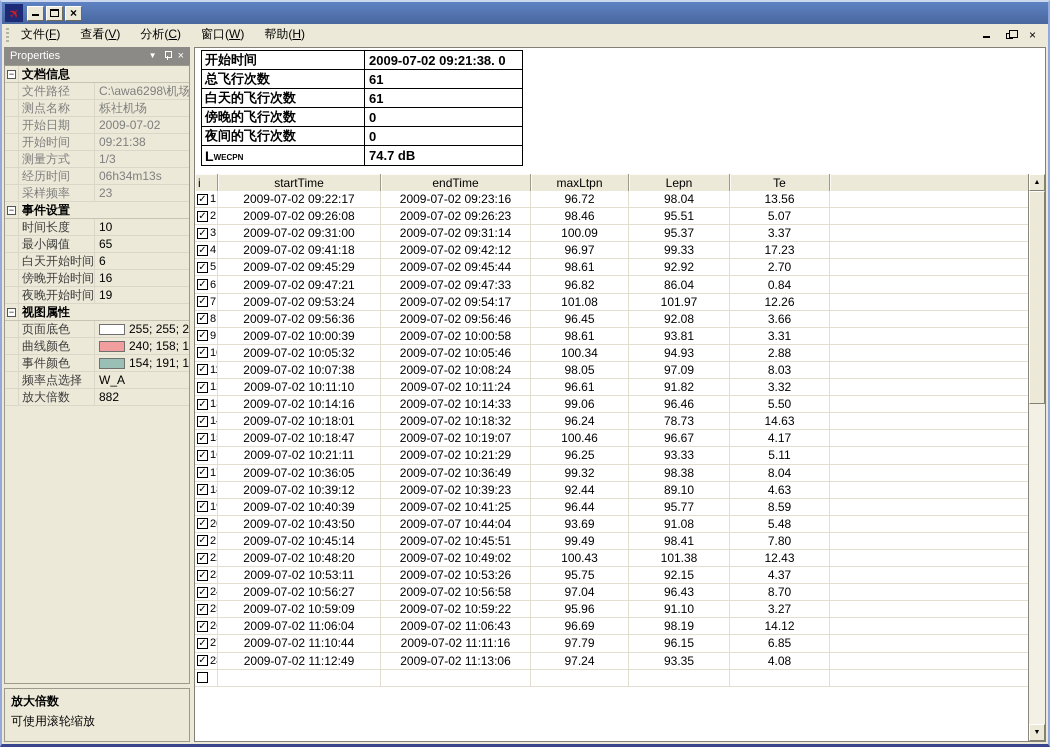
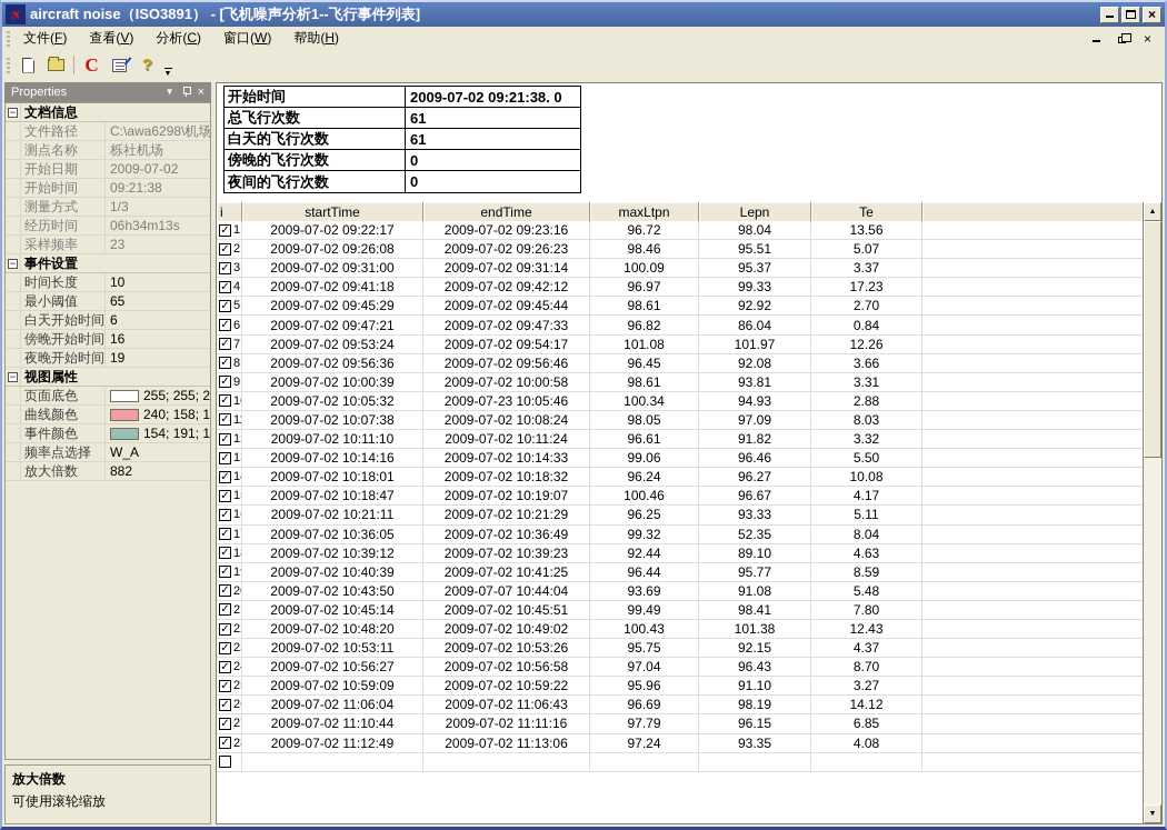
+ aircraft noise（ISO3891） - [飞机噪声分析1--飞行事件列表]
  ×
  文件(F)
  查看(V)
  分析(C)
  窗口(W)
  帮助(H)
  ×
+ C
+ ?
  Properties
  ▼
  ×
  −
  文档信息
  文件路径
  C:\awa6298\机场
  测点名称
  栎社机场
  开始日期
  2009-07-02
  开始时间
  09:21:38
  测量方式
  1/3
  经历时间
  06h34m13s
  采样频率
  23
  −
  事件设置
  时间长度
  10
  最小阈值
  65
  白天开始时间
  6
  傍晚开始时间
  16
  夜晚开始时间
  19
  −
  视图属性
  页面底色
  255; 255; 2
  曲线颜色
  240; 158; 1
  事件颜色
  154; 191; 1
  频率点选择
  W_A
  放大倍数
  882
  放大倍数
  可使用滚轮缩放
  开始时间
  2009-07-02 09:21:38. 0
  总飞行次数
  61
  白天的飞行次数
  61
  傍晚的飞行次数
  0
  夜间的飞行次数
  0
- L
- WECPN
- 74.7 dB
  i
  startTime
  endTime
  maxLtpn
  Lepn
  Te
  ✓
  1
  2009-07-02 09:22:17
  2009-07-02 09:23:16
  96.72
  98.04
  13.56
  ✓
  2
  2009-07-02 09:26:08
  2009-07-02 09:26:23
  98.46
  95.51
  5.07
  ✓
  3
  2009-07-02 09:31:00
  2009-07-02 09:31:14
  100.09
  95.37
  3.37
  ✓
  4
  2009-07-02 09:41:18
  2009-07-02 09:42:12
  96.97
  99.33
  17.23
  ✓
  5
  2009-07-02 09:45:29
  2009-07-02 09:45:44
  98.61
  92.92
  2.70
  ✓
  6
  2009-07-02 09:47:21
  2009-07-02 09:47:33
  96.82
  86.04
  0.84
  ✓
  7
  2009-07-02 09:53:24
  2009-07-02 09:54:17
  101.08
  101.97
  12.26
  ✓
  8
  2009-07-02 09:56:36
  2009-07-02 09:56:46
  96.45
  92.08
  3.66
  ✓
  9
  2009-07-02 10:00:39
  2009-07-02 10:00:58
  98.61
  93.81
  3.31
  ✓
  2009-07-02 10:05:32
- 2009-07-02 10:05:46
+ 2009-07-23 10:05:46
  100.34
  94.93
  2.88
  ✓
  2009-07-02 10:07:38
  2009-07-02 10:08:24
  98.05
  97.09
  8.03
  ✓
  2009-07-02 10:11:10
  2009-07-02 10:11:24
  96.61
  91.82
  3.32
  ✓
  2009-07-02 10:14:16
  2009-07-02 10:14:33
  99.06
  96.46
  5.50
  ✓
  2009-07-02 10:18:01
  2009-07-02 10:18:32
  96.24
- 78.73
+ 96.27
- 14.63
+ 10.08
  ✓
  2009-07-02 10:18:47
  2009-07-02 10:19:07
  100.46
  96.67
  4.17
  ✓
  2009-07-02 10:21:11
  2009-07-02 10:21:29
  96.25
  93.33
  5.11
  ✓
  2009-07-02 10:36:05
  2009-07-02 10:36:49
  99.32
- 98.38
+ 52.35
  8.04
  ✓
  2009-07-02 10:39:12
  2009-07-02 10:39:23
  92.44
  89.10
  4.63
  ✓
  2009-07-02 10:40:39
  2009-07-02 10:41:25
  96.44
  95.77
  8.59
  ✓
  2009-07-02 10:43:50
  2009-07-07 10:44:04
  93.69
  91.08
  5.48
  ✓
  2009-07-02 10:45:14
  2009-07-02 10:45:51
  99.49
  98.41
  7.80
  ✓
  2009-07-02 10:48:20
  2009-07-02 10:49:02
  100.43
  101.38
  12.43
  ✓
  2009-07-02 10:53:11
  2009-07-02 10:53:26
  95.75
  92.15
  4.37
  ✓
  2009-07-02 10:56:27
  2009-07-02 10:56:58
  97.04
  96.43
  8.70
  ✓
  2009-07-02 10:59:09
  2009-07-02 10:59:22
  95.96
  91.10
  3.27
  ✓
  2009-07-02 11:06:04
  2009-07-02 11:06:43
  96.69
  98.19
  14.12
  ✓
  2009-07-02 11:10:44
  2009-07-02 11:11:16
  97.79
  96.15
  6.85
  ✓
  2009-07-02 11:12:49
  2009-07-02 11:13:06
  97.24
  93.35
  4.08
